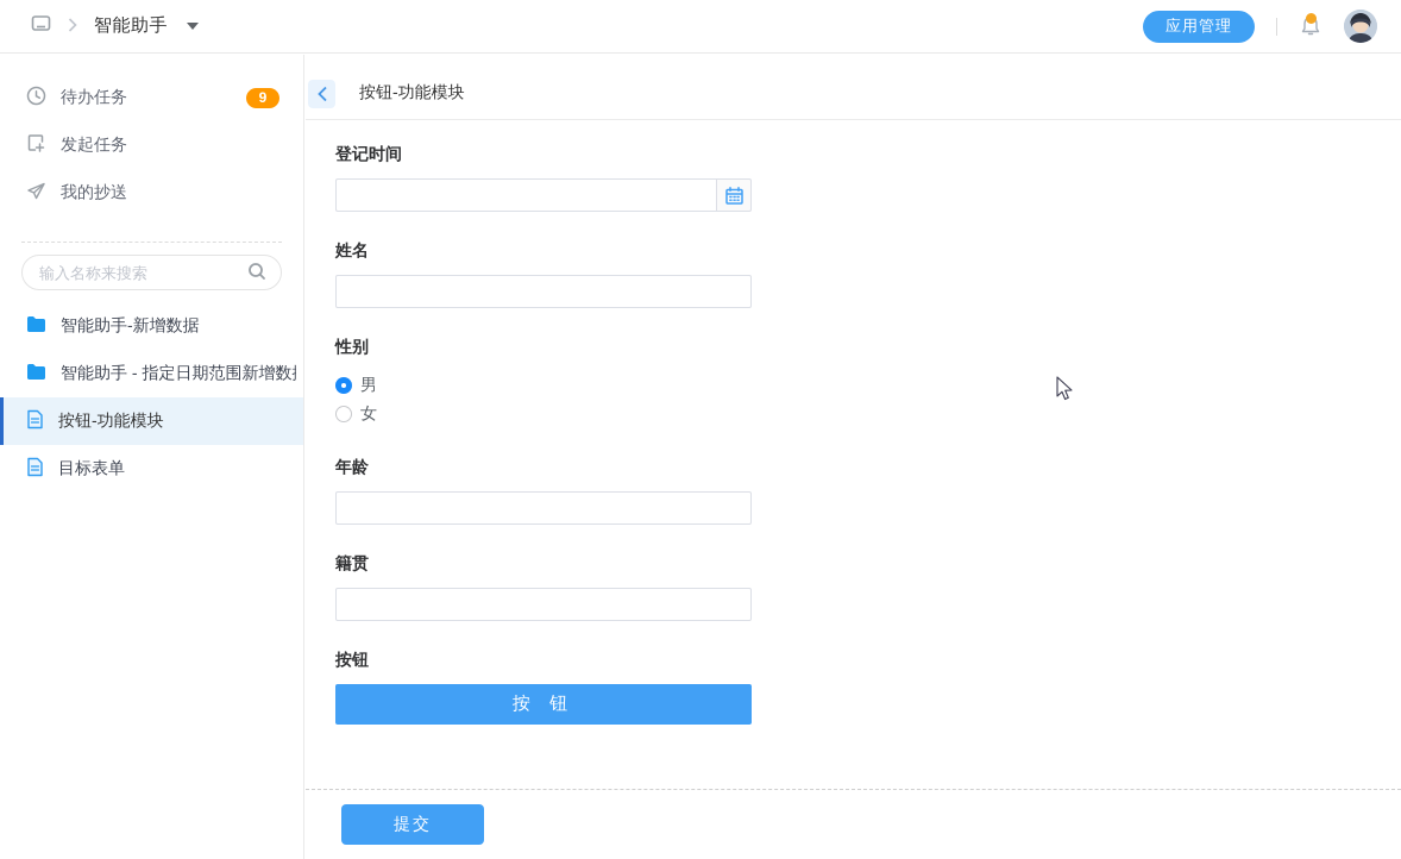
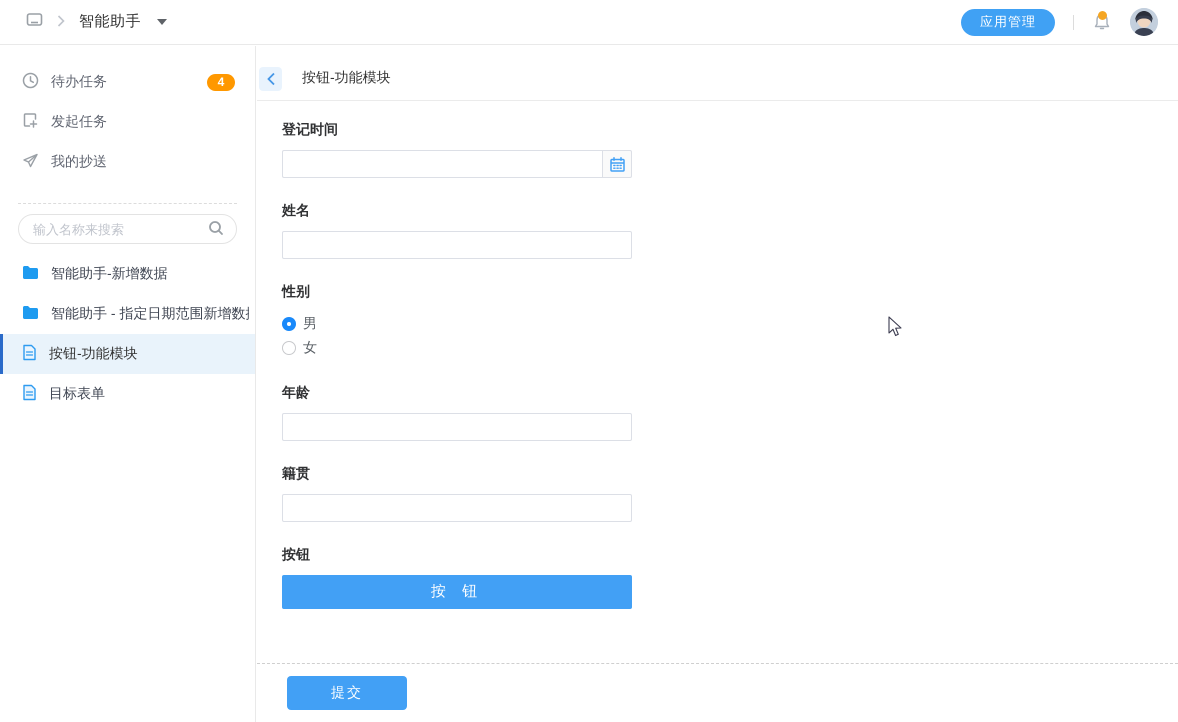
  智能助手
  应用管理
  待办任务
- 9
+ 4
  发起任务
  我的抄送
  输入名称来搜索
  智能助手-新增数据
  智能助手 - 指定日期范围新增数
  按钮-功能模块
  目标表单
  按钮-功能模块
  登记时间
  姓名
  性别
  男
  女
  年龄
  籍贯
  按钮
  按 钮
  提交
